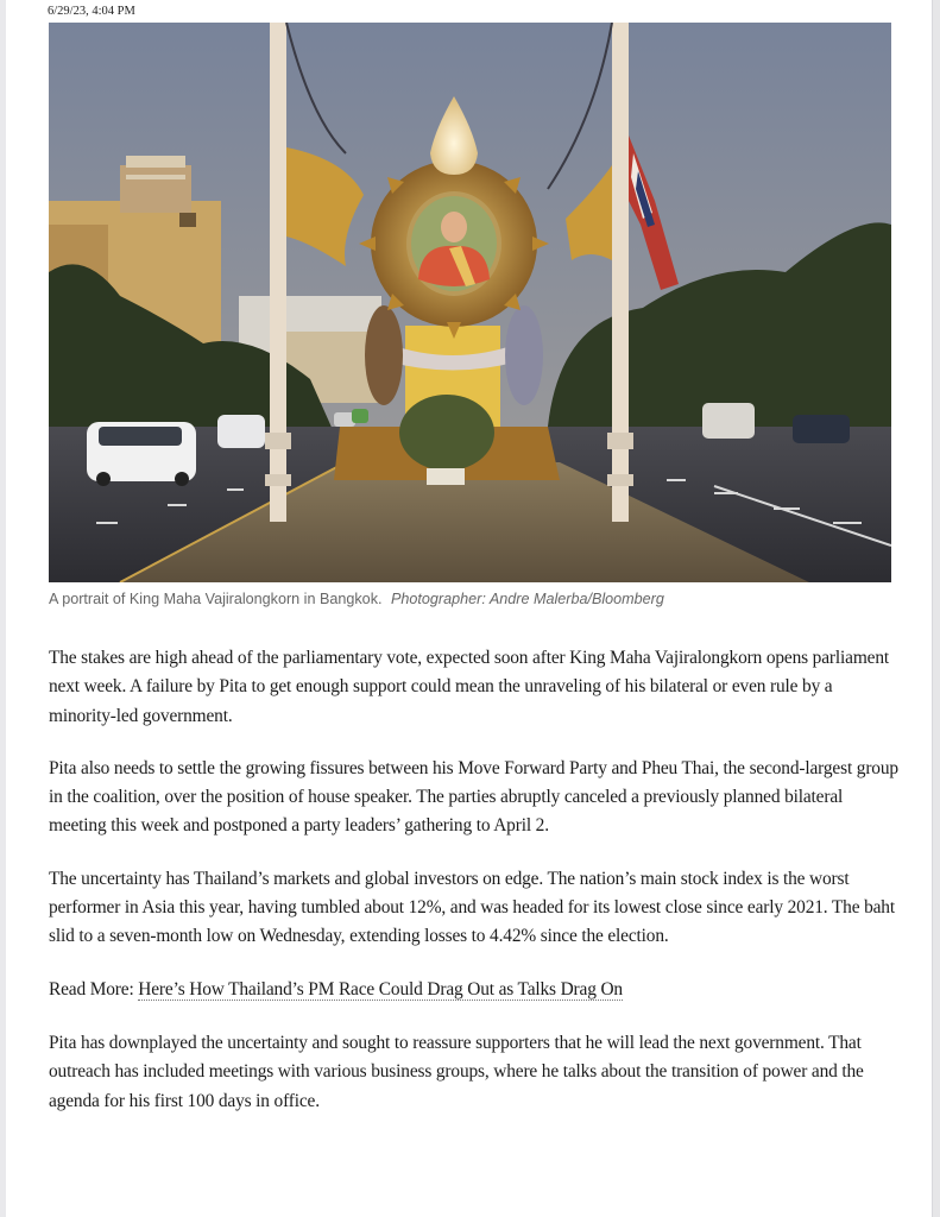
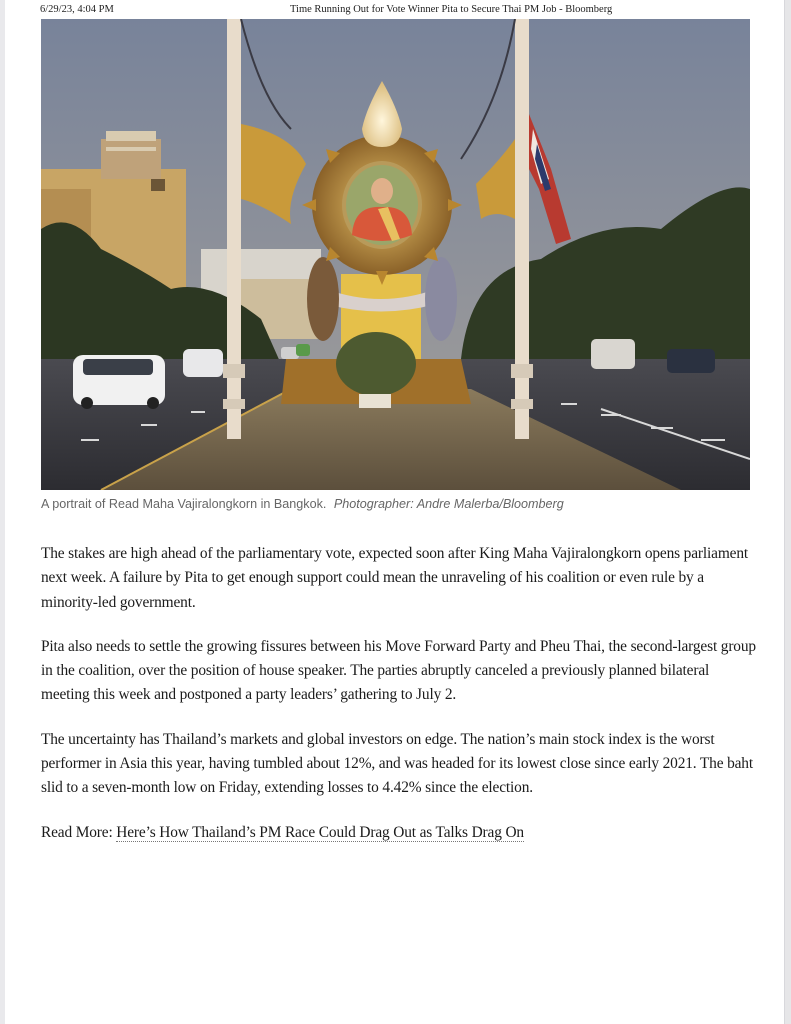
  6/29/23, 4:04 PM
+ Time Running Out for Vote Winner Pita to Secure Thai PM Job - Bloomberg
- A portrait of King Maha Vajiralongkorn in Bangkok. Photographer: Andre Malerba/Bloomberg
+ A portrait of Read Maha Vajiralongkorn in Bangkok. Photographer: Andre Malerba/Bloomberg
- The stakes are high ahead of the parliamentary vote, expected soon after King Maha Vajiralongkorn opens parliament next week. A failure by Pita to get enough support could mean the unraveling of his bilateral or even rule by a minority-led government.
+ The stakes are high ahead of the parliamentary vote, expected soon after King Maha Vajiralongkorn opens parliament next week. A failure by Pita to get enough support could mean the unraveling of his coalition or even rule by a minority-led government.
- Pita also needs to settle the growing fissures between his Move Forward Party and Pheu Thai, the second-largest group in the coalition, over the position of house speaker. The parties abruptly canceled a previously planned bilateral meeting this week and postponed a party leaders’ gathering to April 2.
+ Pita also needs to settle the growing fissures between his Move Forward Party and Pheu Thai, the second-largest group in the coalition, over the position of house speaker. The parties abruptly canceled a previously planned bilateral meeting this week and postponed a party leaders’ gathering to July 2.
- The uncertainty has Thailand’s markets and global investors on edge. The nation’s main stock index is the worst performer in Asia this year, having tumbled about 12%, and was headed for its lowest close since early 2021. The baht slid to a seven-month low on Wednesday, extending losses to 4.42% since the election.
+ The uncertainty has Thailand’s markets and global investors on edge. The nation’s main stock index is the worst performer in Asia this year, having tumbled about 12%, and was headed for its lowest close since early 2021. The baht slid to a seven-month low on Friday, extending losses to 4.42% since the election.
  Read More: Here’s How Thailand’s PM Race Could Drag Out as Talks Drag On
- Pita has downplayed the uncertainty and sought to reassure supporters that he will lead the next government. That outreach has included meetings with various business groups, where he talks about the transition of power and the agenda for his first 100 days in office.
